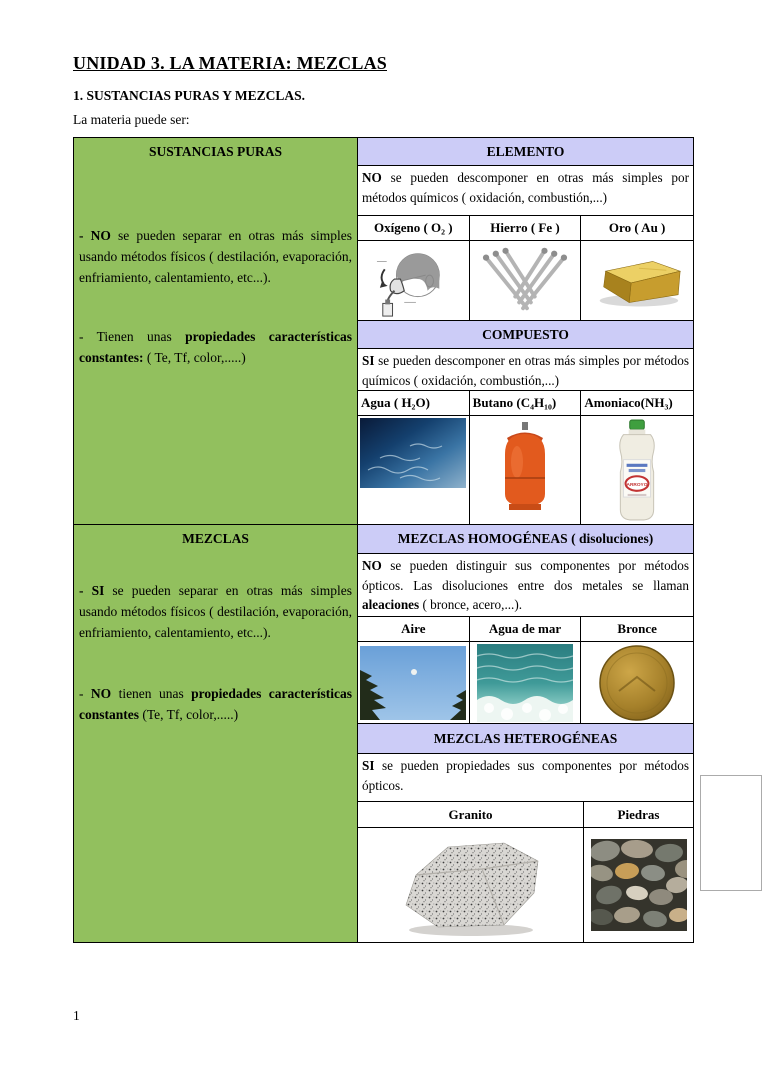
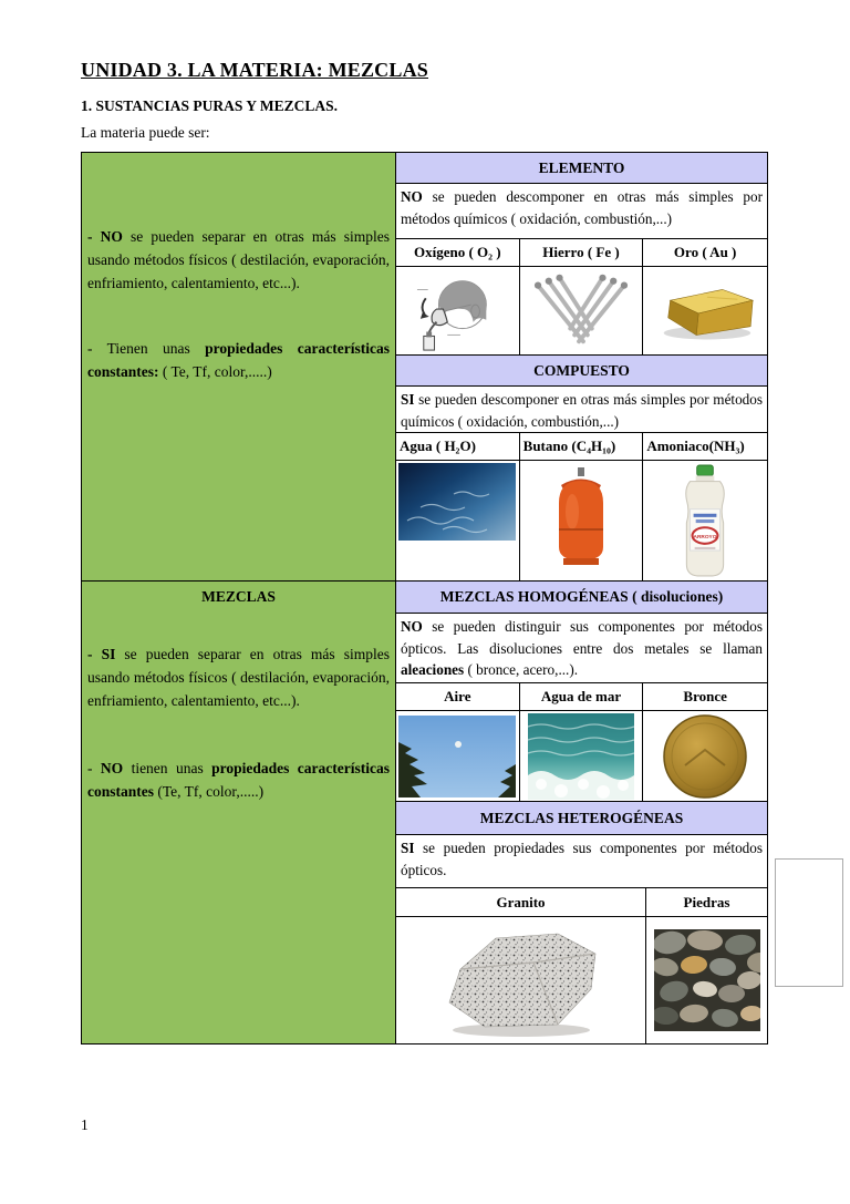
  UNIDAD 3. LA MATERIA: MEZCLAS
  1. SUSTANCIAS PURAS Y MEZCLAS.
  La materia puede ser:
- SUSTANCIAS PURAS
  - NO se pueden separar en otras más simples usando métodos físicos ( destilación, evaporación, enfriamiento, calentamiento, etc...).
  - Tienen unas propiedades características constantes: ( Te, Tf, color,.....)
  MEZCLAS
  - SI se pueden separar en otras más simples usando métodos físicos ( destilación, evaporación, enfriamiento, calentamiento, etc...).
  - NO tienen unas propiedades características constantes (Te, Tf, color,.....)
  ELEMENTO
  NO se pueden descomponer en otras más simples por métodos químicos ( oxidación, combustión,...)
  Oxígeno ( O₂ )
  Hierro ( Fe )
  Oro ( Au )
  COMPUESTO
  SI se pueden descomponer en otras más simples por métodos químicos ( oxidación, combustión,...)
  Agua ( H₂O)
  Butano (C₄H₁₀)
  Amoniaco(NH₃)
  MEZCLAS HOMOGÉNEAS ( disoluciones)
  NO se pueden distinguir sus componentes por métodos ópticos. Las disoluciones entre dos metales se llaman aleaciones ( bronce, acero,...).
  Aire
  Agua de mar
  Bronce
  MEZCLAS HETEROGÉNEAS
  SI se pueden propiedades sus componentes por métodos ópticos.
  Granito
  Piedras
  1
